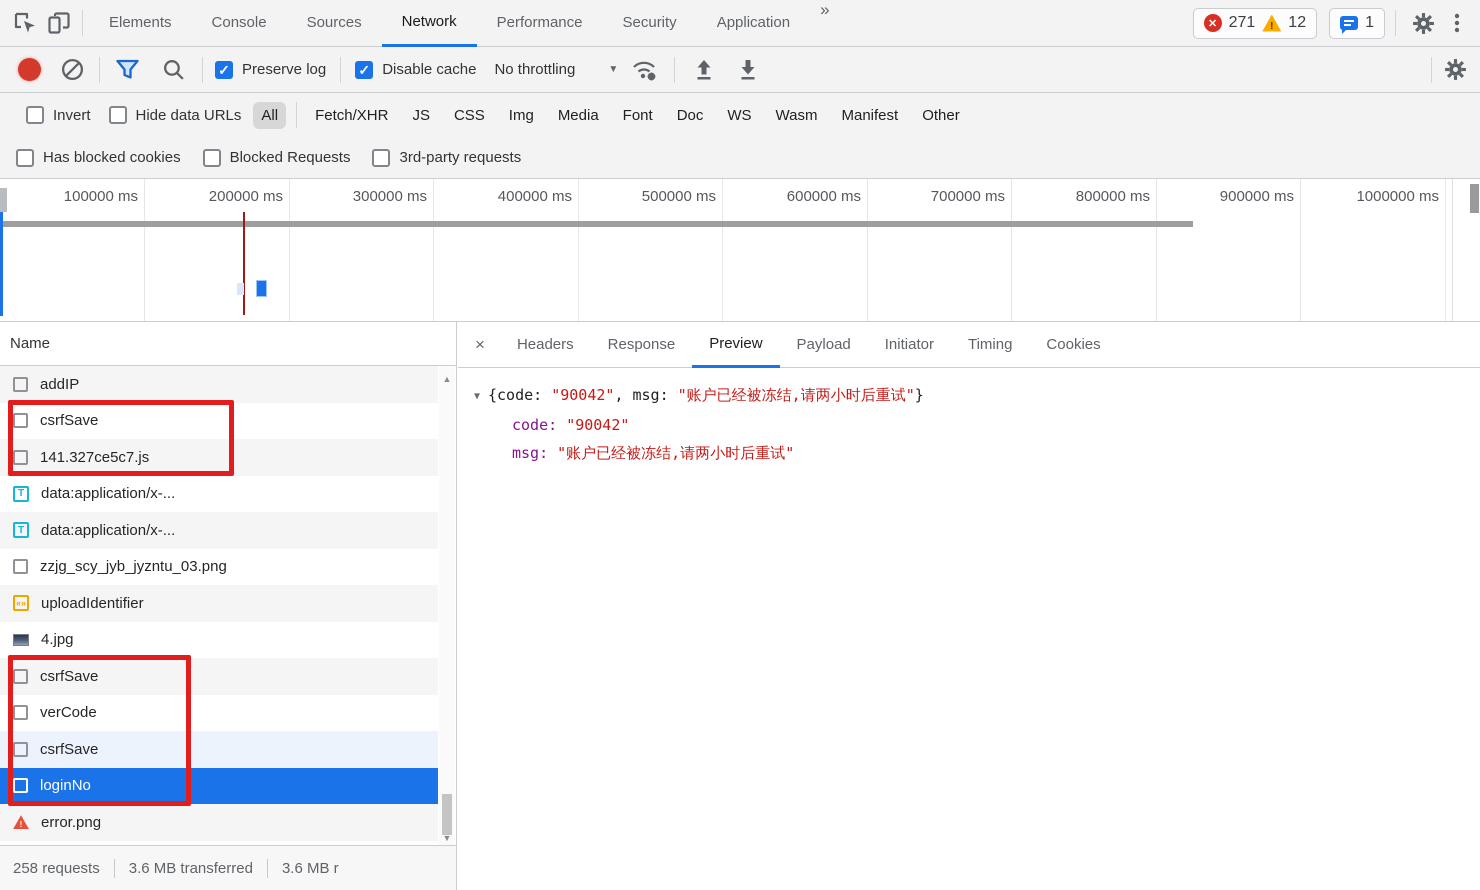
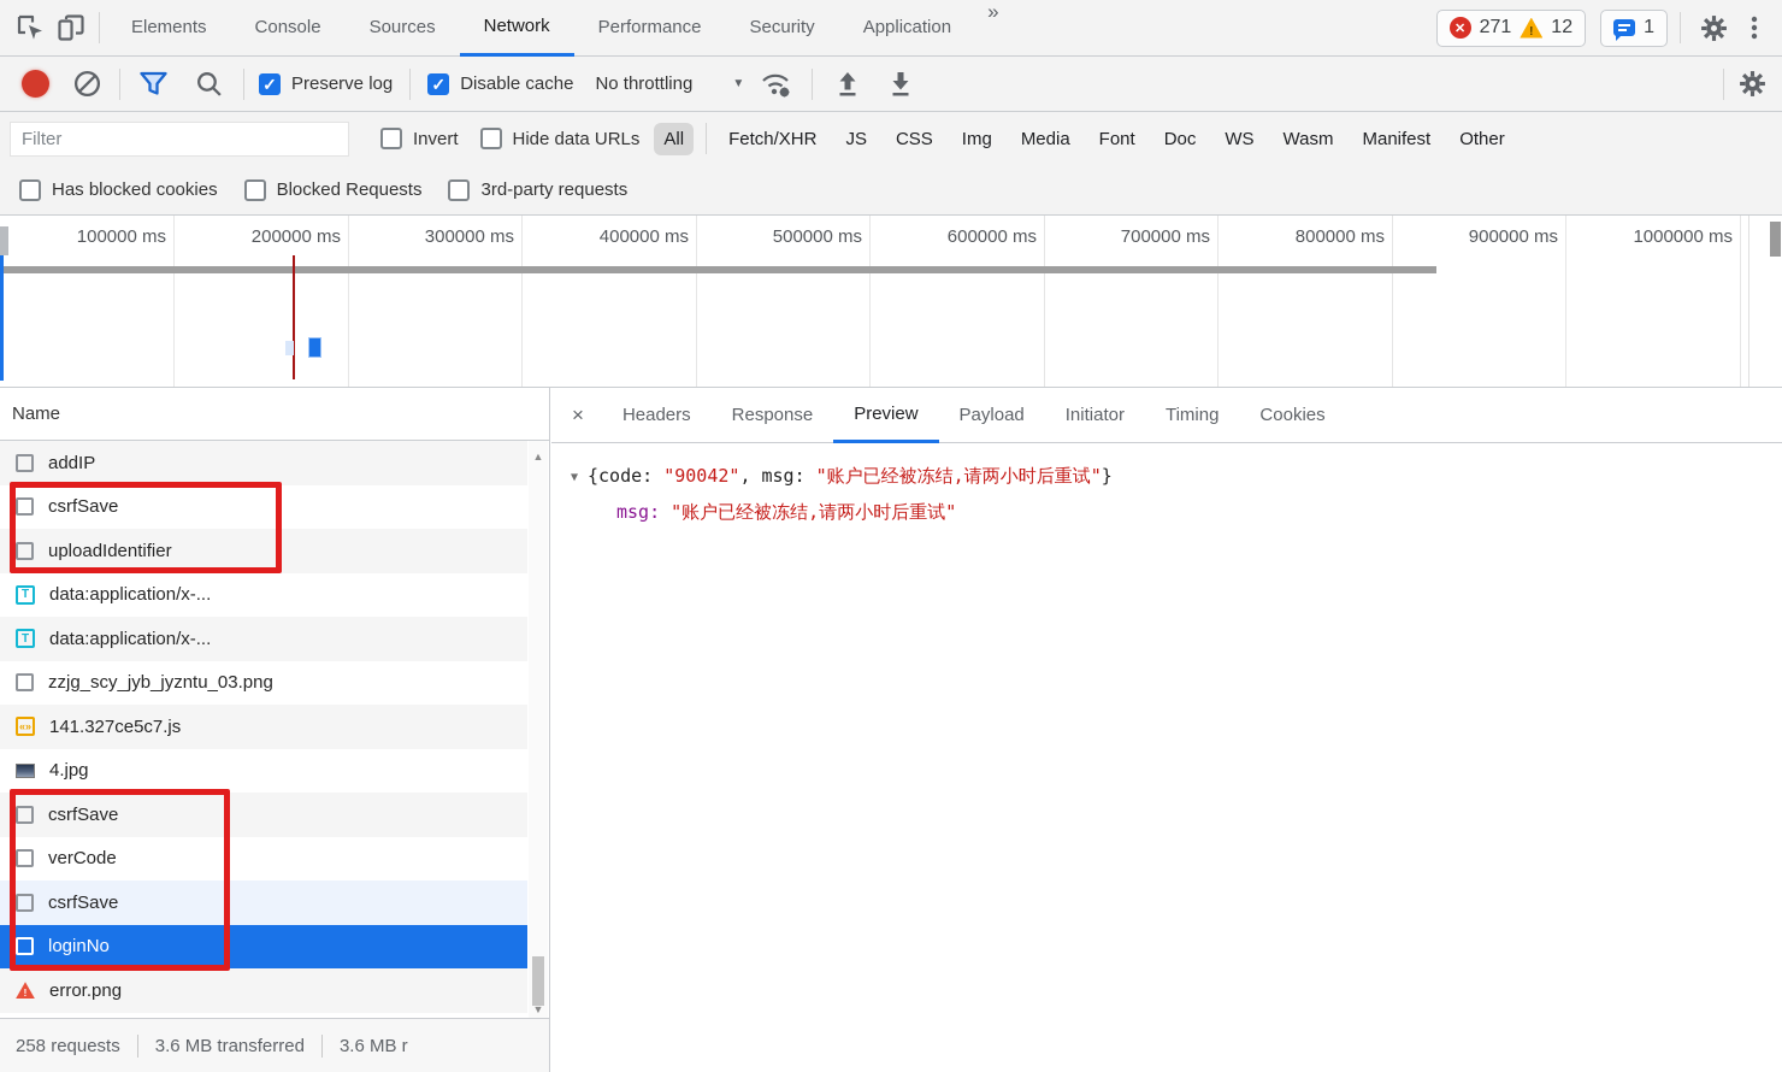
  Elements
  Console
  Sources
  Network
  Performance
  Security
  Application
  »
  ✕
  271
  !
  12
  1
  ✓
  Preserve log
  ✓
  Disable cache
  No throttling
  ▼
+ Filter
  Invert
  Hide data URLs
  All
  Fetch/XHR
  JS
  CSS
  Img
  Media
  Font
  Doc
  WS
  Wasm
  Manifest
  Other
  Has blocked cookies
  Blocked Requests
  3rd-party requests
  100000 ms
  200000 ms
  300000 ms
  400000 ms
  500000 ms
  600000 ms
  700000 ms
  800000 ms
  900000 ms
  1000000 ms
  Name
  addIP
  csrfSave
- 141.327ce5c7.js
+ uploadIdentifier
  T
  data:application/x-...
  T
  data:application/x-...
  zzjg_scy_jyb_jyzntu_03.png
  «»
- uploadIdentifier
+ 141.327ce5c7.js
  4.jpg
  csrfSave
  verCode
  csrfSave
  loginNo
  !
  error.png
  ▲
  ▼
  258 requests
  3.6 MB transferred
  3.6 MB r
  ×
  Headers
  Response
  Preview
  Payload
  Initiator
  Timing
  Cookies
  ▼ {code: "90042", msg: "账户已经被冻结,请两小时后重试"}
- code: "90042"
  msg: "账户已经被冻结,请两小时后重试"
